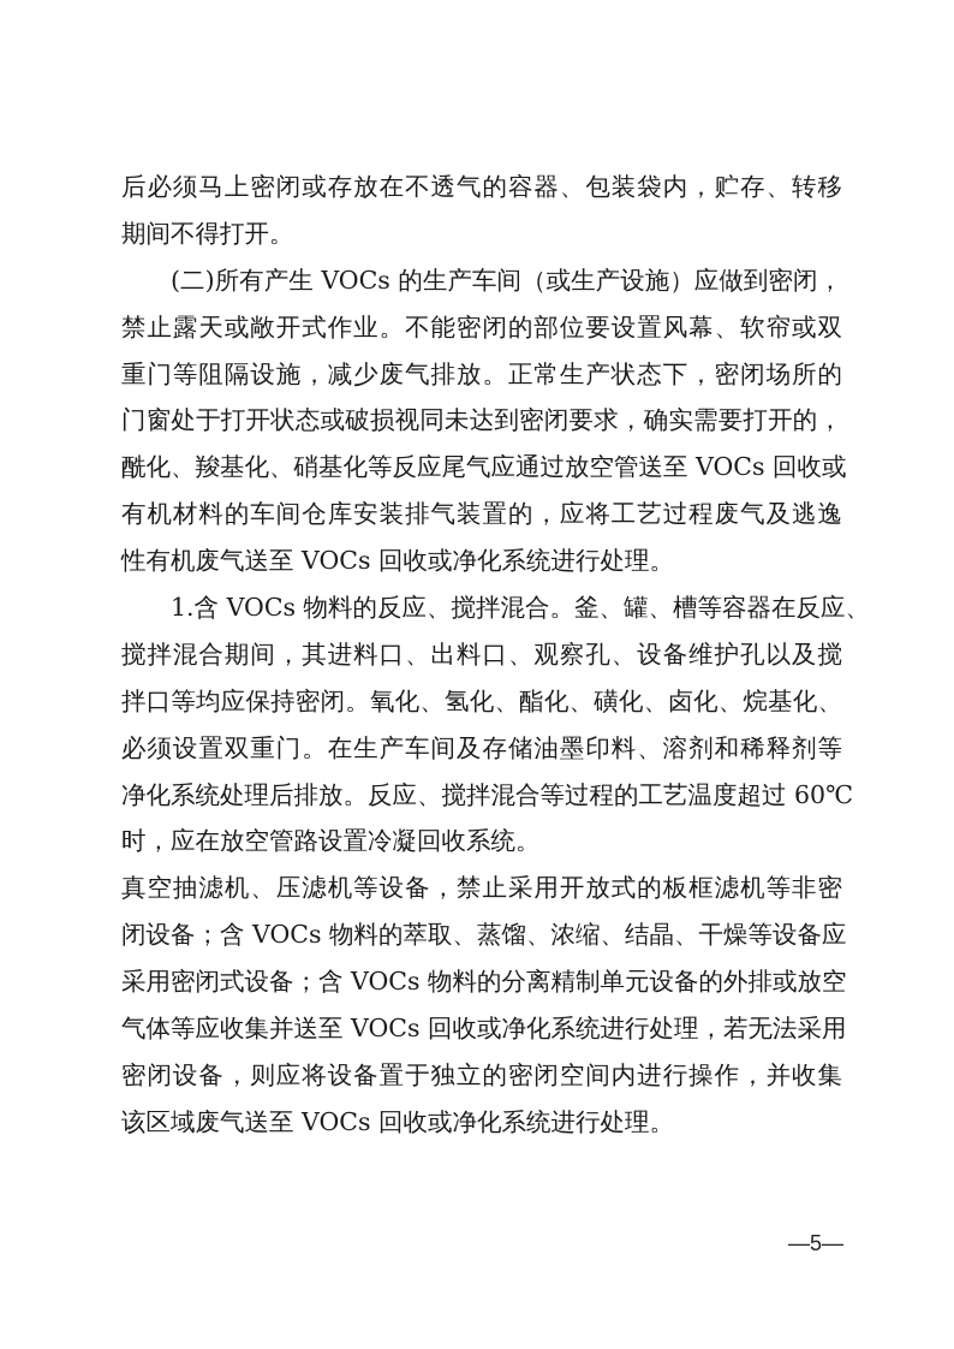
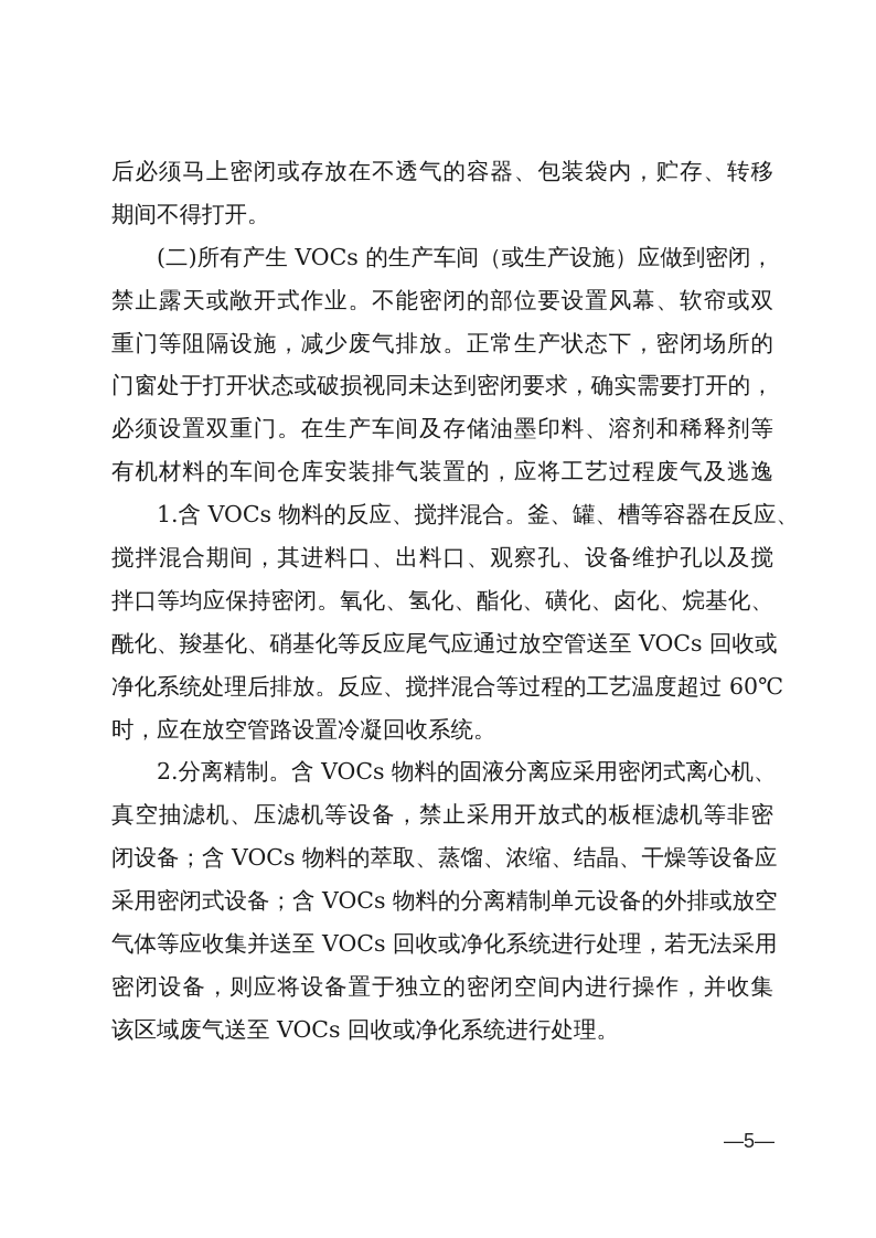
  后必须马上密闭或存放在不透气的容器、包装袋内，贮存、转移
  期间不得打开。
  (二)所有产生 VOCs 的生产车间（或生产设施）应做到密闭，
  禁止露天或敞开式作业。不能密闭的部位要设置风幕、软帘或双
  重门等阻隔设施，减少废气排放。正常生产状态下，密闭场所的
  门窗处于打开状态或破损视同未达到密闭要求，确实需要打开的，
- 酰化、羧基化、硝基化等反应尾气应通过放空管送至 VOCs 回收或
+ 必须设置双重门。在生产车间及存储油墨印料、溶剂和稀释剂等
  有机材料的车间仓库安装排气装置的，应将工艺过程废气及逃逸
- 性有机废气送至 VOCs 回收或净化系统进行处理。
  1.含 VOCs 物料的反应、搅拌混合。釜、罐、槽等容器在反应、
  搅拌混合期间，其进料口、出料口、观察孔、设备维护孔以及搅
  拌口等均应保持密闭。氧化、氢化、酯化、磺化、卤化、烷基化、
- 必须设置双重门。在生产车间及存储油墨印料、溶剂和稀释剂等
+ 酰化、羧基化、硝基化等反应尾气应通过放空管送至 VOCs 回收或
  净化系统处理后排放。反应、搅拌混合等过程的工艺温度超过 60℃
  时，应在放空管路设置冷凝回收系统。
+ 2.分离精制。含 VOCs 物料的固液分离应采用密闭式离心机、
  真空抽滤机、压滤机等设备，禁止采用开放式的板框滤机等非密
  闭设备；含 VOCs 物料的萃取、蒸馏、浓缩、结晶、干燥等设备应
  采用密闭式设备；含 VOCs 物料的分离精制单元设备的外排或放空
  气体等应收集并送至 VOCs 回收或净化系统进行处理，若无法采用
  密闭设备，则应将设备置于独立的密闭空间内进行操作，并收集
  该区域废气送至 VOCs 回收或净化系统进行处理。
  —5—
